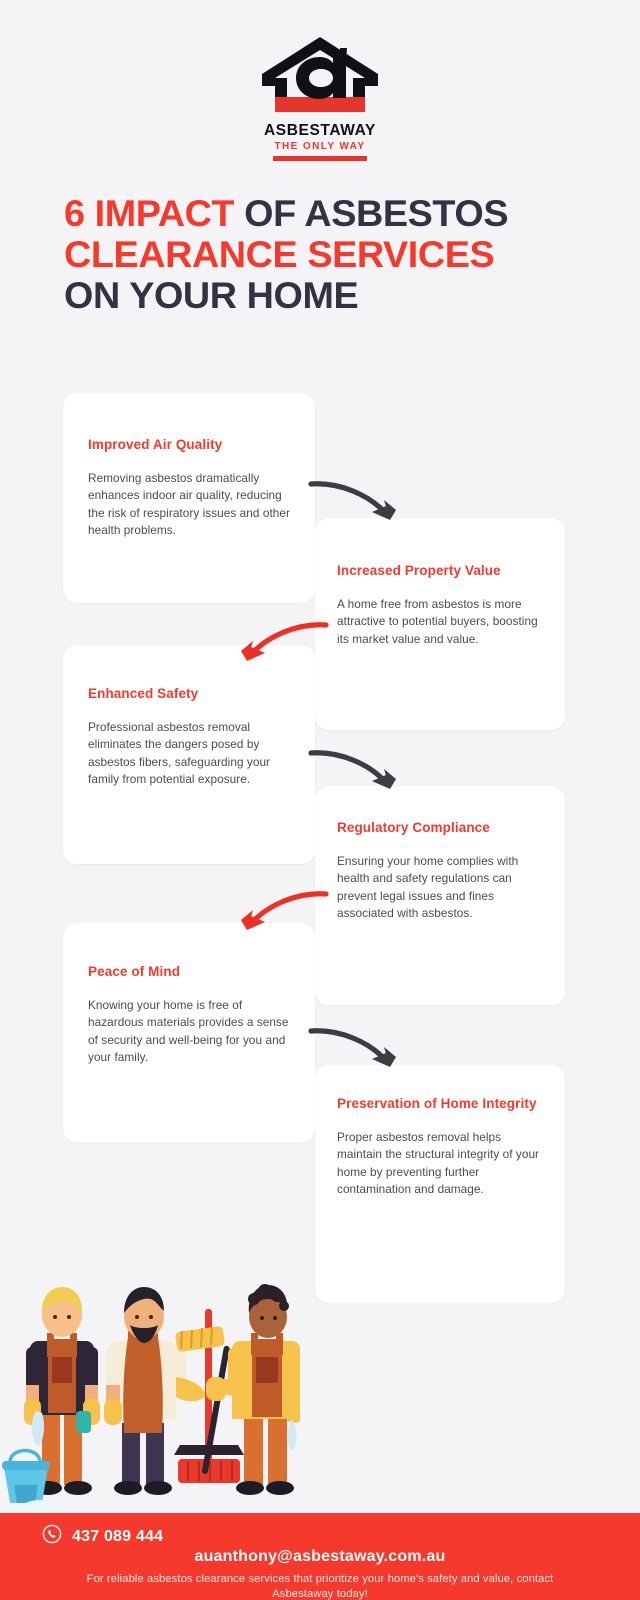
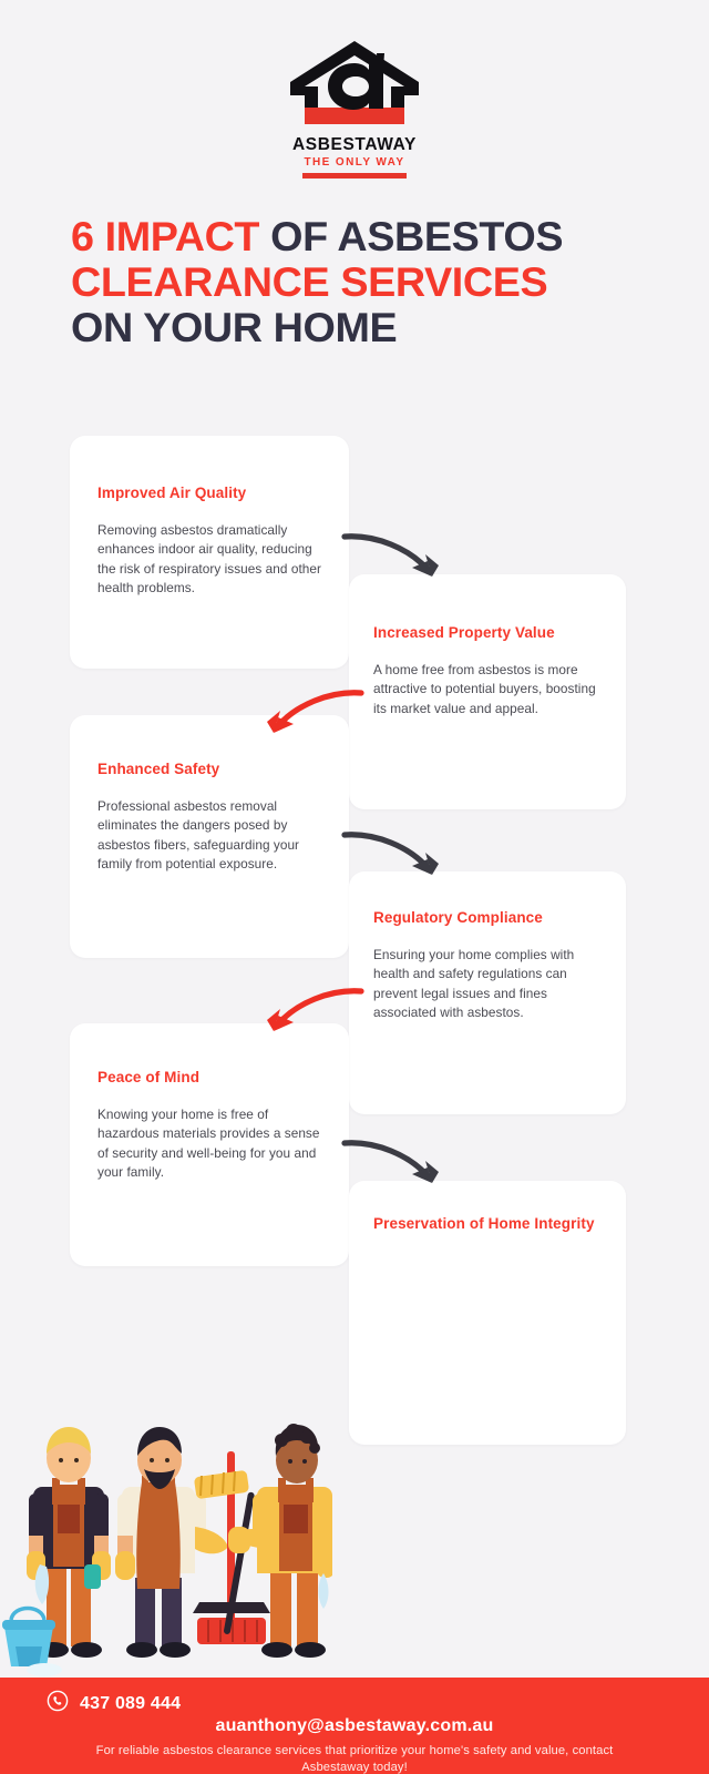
  ASBESTAWAY
  THE ONLY WAY
  6 IMPACT OF ASBESTOS
  CLEARANCE SERVICES
  ON YOUR HOME
  Improved Air Quality
  Removing asbestos dramatically enhances indoor air quality, reducing the risk of respiratory issues and other health problems.
  Increased Property Value
- A home free from asbestos is more attractive to potential buyers, boosting its market value and value.
+ A home free from asbestos is more attractive to potential buyers, boosting its market value and appeal.
  Enhanced Safety
  Professional asbestos removal eliminates the dangers posed by asbestos fibers, safeguarding your family from potential exposure.
  Regulatory Compliance
  Ensuring your home complies with health and safety regulations can prevent legal issues and fines associated with asbestos.
  Peace of Mind
  Knowing your home is free of hazardous materials provides a sense of security and well-being for you and your family.
  Preservation of Home Integrity
- Proper asbestos removal helps maintain the structural integrity of your home by preventing further contamination and damage.
  437 089 444
  auanthony@asbestaway.com.au
  For reliable asbestos clearance services that prioritize your home's safety and value, contact Asbestaway today!
